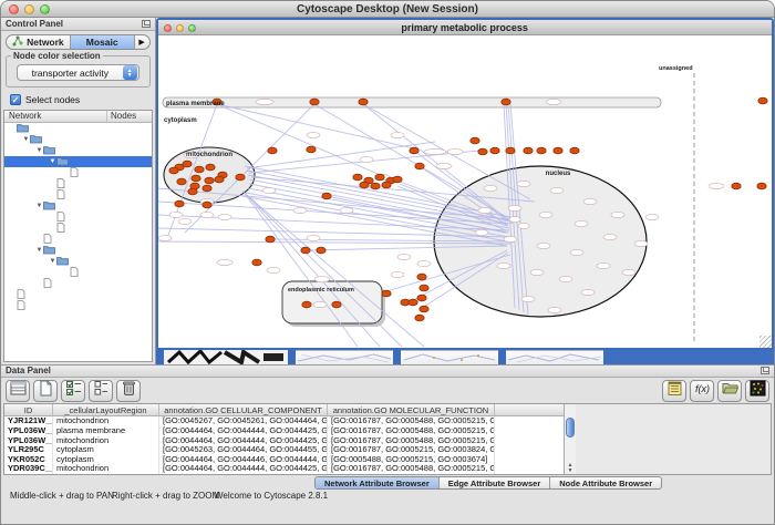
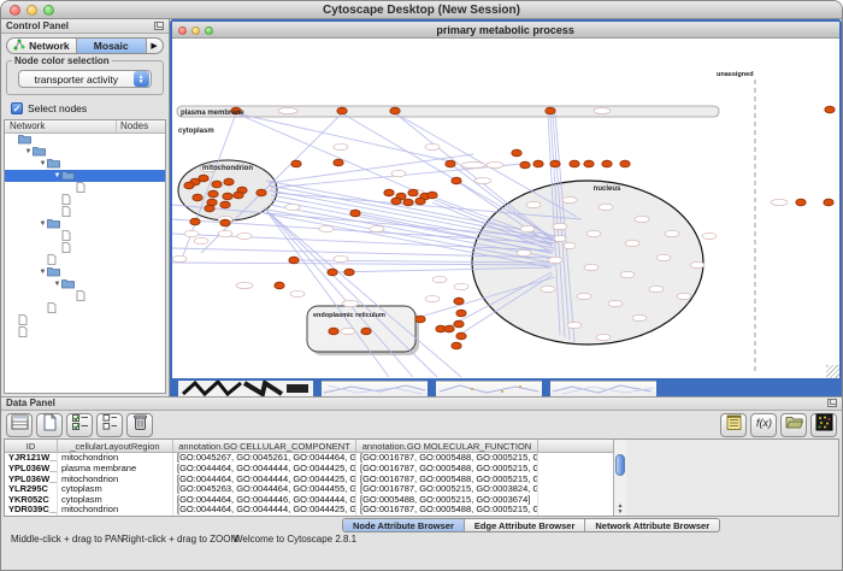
  Cytoscape Desktop (New Session)
  Control Panel
  Network
  Mosaic
  Node color selection
  transporter activity
  ✓
  Select nodes
  Network
  Nodes
  primary metabolic process
  Data Panel
  f(x)
  ID
  _cellularLayoutRegion
  annotation.GO CELLULAR_COMPONENT
  annotation.GO MOLECULAR_FUNCTION
  YJR121W__
  mitochondrion
  [GO:0045267, GO:0045261, GO:0044464, G
  [GO:0016787, GO:0005488, GO:0005215, G
  YPL036W__
  plasma membrane
  [GO:0044464, GO:0044444, GO:0044425, G
  [GO:0016787, GO:0005488, GO:0005215, G
  YPL036W__
  mitochondrion
  [GO:0044464, GO:0044444, GO:0044425, G
  [GO:0016787, GO:0005488, GO:0005215, G
  YLR295C
  cytoplasm
  [GO:0045263, GO:0044464, GO:0044455, G
  [GO:0016787, GO:0005215, GO:0003824, G
  YKR052C
  cytoplasm
  [GO:0044464, GO:0044446, GO:0044444, G
  [GO:0005488, GO:0005215, GO:0003674]
  YDR039C__
  mitochondrion
  [GO:0044464, GO:0044444, GO:0044425, G
  [GO:0016787, GO:0005488, GO:0005215, G
- Network Attribute Browser
+ Node Attribute Browser
  Edge Attribute Browser
- Node Attribute Browser
+ Network Attribute Browser
  Middle-click + drag to PAN
  Right-click + drag to ZOOM
  Welcome to Cytoscape 2.8.1
